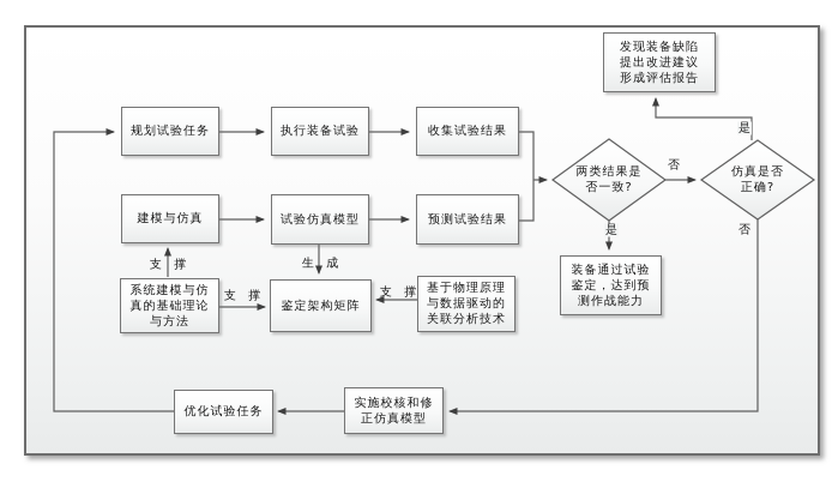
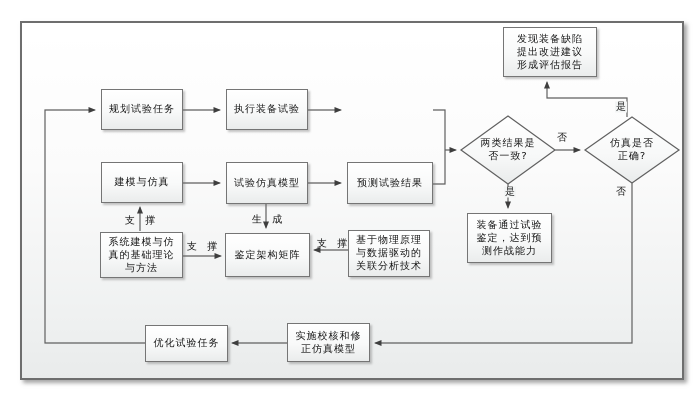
  规划试验任务
  执行装备试验
- 收集试验结果
  建模与仿真
  试验仿真模型
  预测试验结果
  发现装备缺陷
  提出改进建议
  形成评估报告
  装备通过试验
  鉴定，达到预
  测作战能力
  系统建模与仿
  真的基础理论
  与方法
  鉴定架构矩阵
  基于物理原理
  与数据驱动的
  关联分析技术
  优化试验任务
  实施校核和修
  正仿真模型
  两类结果是
  否一致?
  仿真是否
  正确?
  支 撑
  支 撑
  支 撑
  生 成
  是
  否
  是
  否
